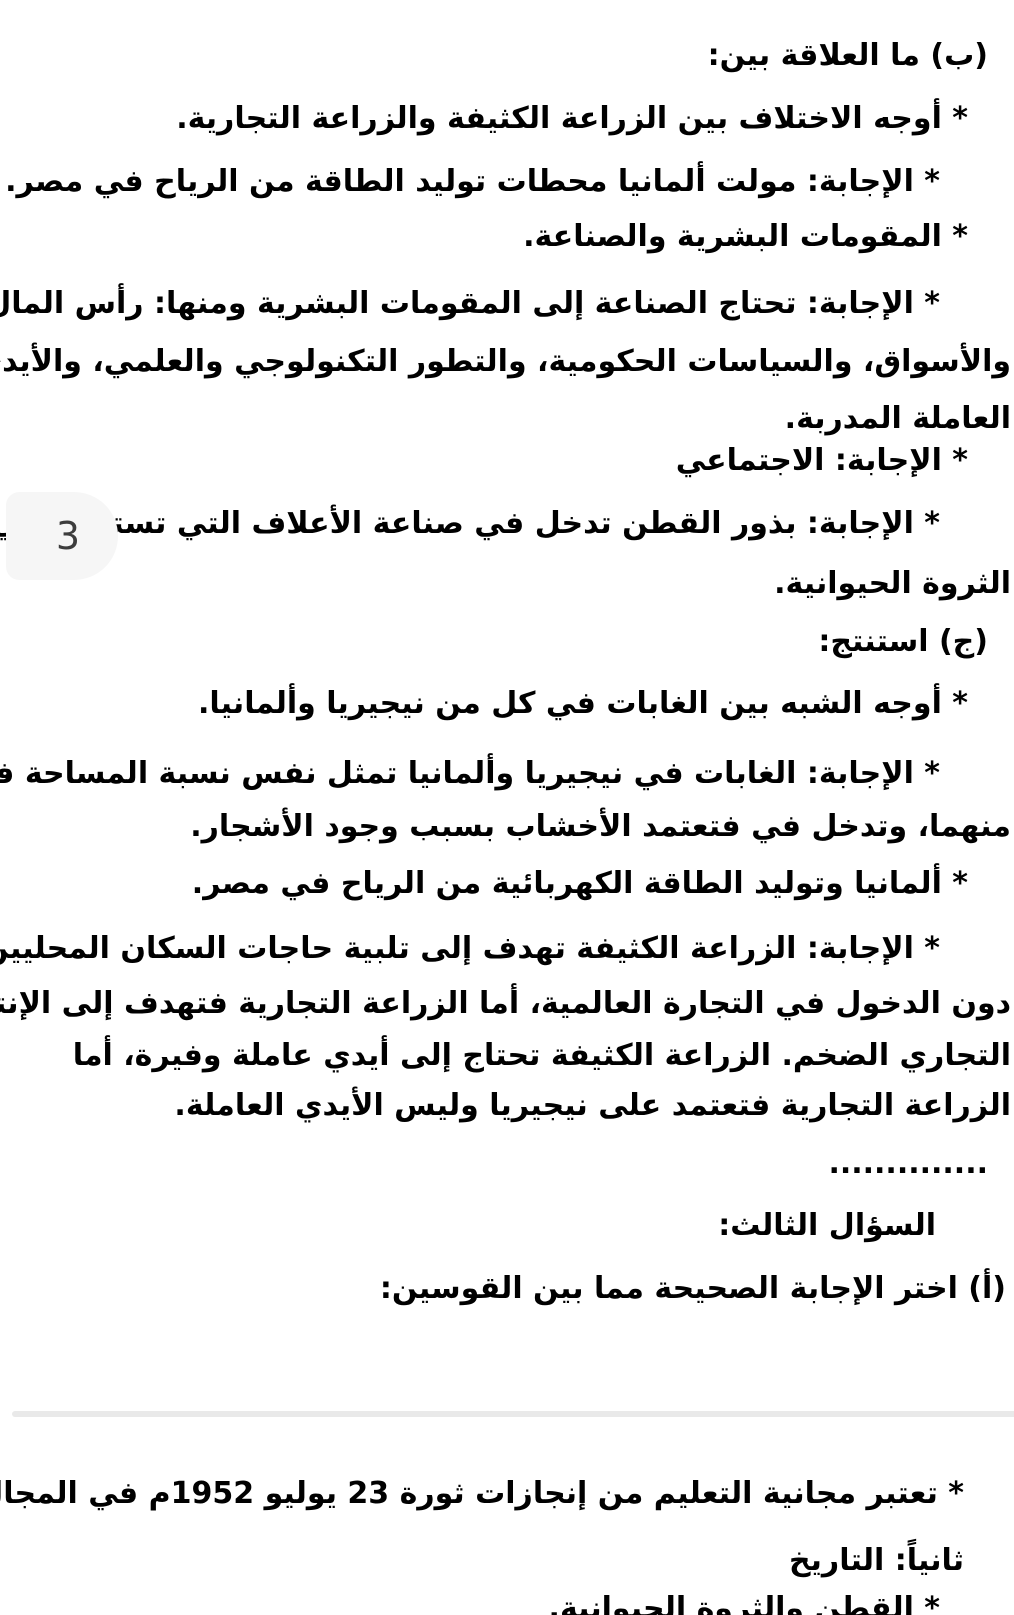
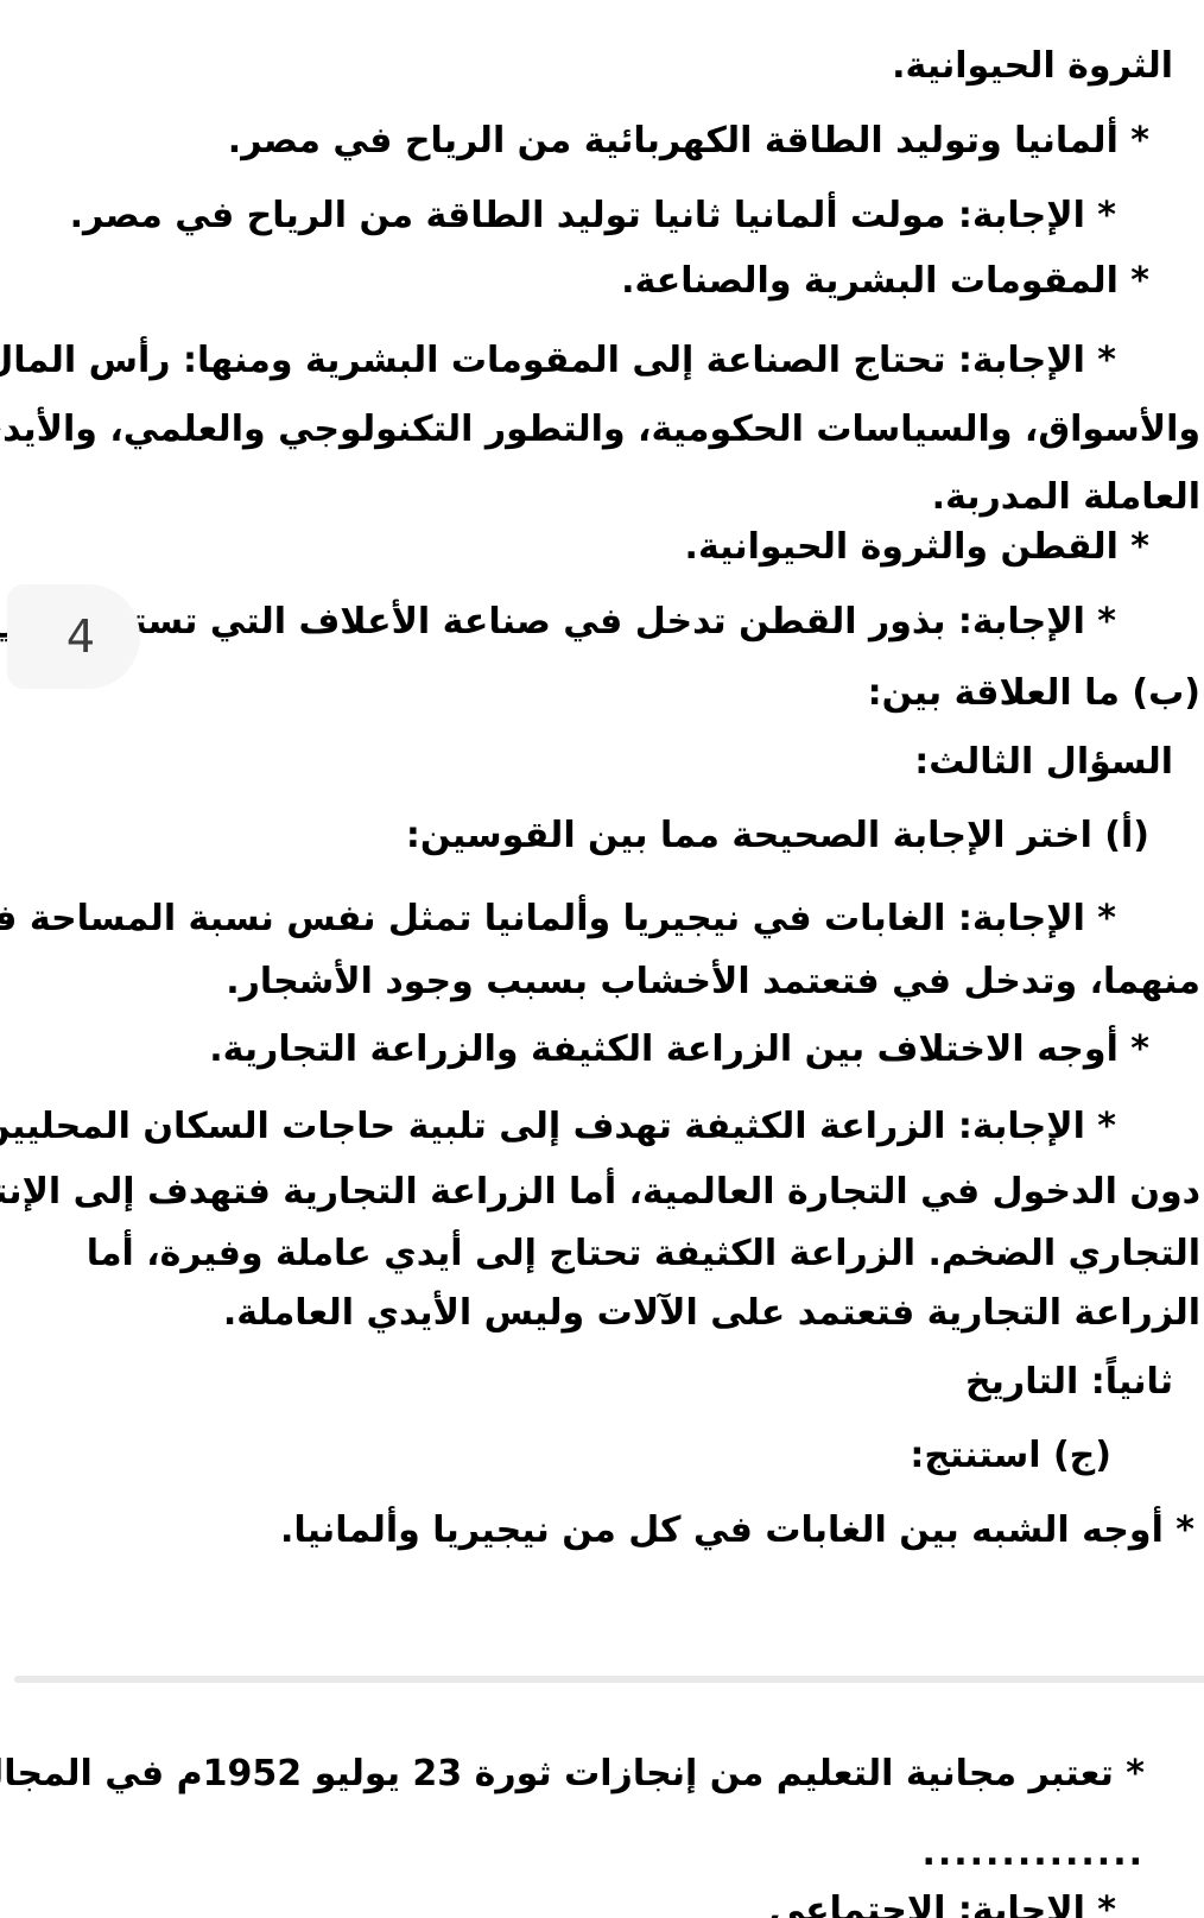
- (ب) ما العلاقة بين:
+ الثروة الحيوانية.
- * أوجه الاختلاف بين الزراعة الكثيفة والزراعة التجارية.
+ * ألمانيا وتوليد الطاقة الكهربائية من الرياح في مصر.
- * الإجابة: مولت ألمانيا محطات توليد الطاقة من الرياح في مصر.
+ * الإجابة: مولت ألمانيا ثانيا توليد الطاقة من الرياح في مصر.
  * المقومات البشرية والصناعة.
  * الإجابة: تحتاج الصناعة إلى المقومات البشرية ومنها: رأس الما
  والأسواق، والسياسات الحكومية، والتطور التكنولوجي والعلمي، والأيد
  العاملة المدربة.
- * الإجابة: الاجتماعي
+ * القطن والثروة الحيوانية.
  * الإجابة: بذور القطن تدخل في صناعة الأعلاف التي تست
- الثروة الحيوانية.
+ (ب) ما العلاقة بين:
- (ج) استنتج:
+ السؤال الثالث:
- * أوجه الشبه بين الغابات في كل من نيجيريا وألمانيا.
+ (أ) اختر الإجابة الصحيحة مما بين القوسين:
  * الإجابة: الغابات في نيجيريا وألمانيا تمثل نفس نسبة المساحة ف
  منهما، وتدخل في فتعتمد الأخشاب بسبب وجود الأشجار.
- * ألمانيا وتوليد الطاقة الكهربائية من الرياح في مصر.
+ * أوجه الاختلاف بين الزراعة الكثيفة والزراعة التجارية.
  * الإجابة: الزراعة الكثيفة تهدف إلى تلبية حاجات السكان المحليي
  دون الدخول في التجارة العالمية، أما الزراعة التجارية فتهدف إلى الإنت
  التجاري الضخم. الزراعة الكثيفة تحتاج إلى أيدي عاملة وفيرة، أما
- الزراعة التجارية فتعتمد على نيجيريا وليس الأيدي العاملة.
+ الزراعة التجارية فتعتمد على الآلات وليس الأيدي العاملة.
- ..............
+ ثانياً: التاريخ
- السؤال الثالث:
+ (ج) استنتج:
- (أ) اختر الإجابة الصحيحة مما بين القوسين:
+ * أوجه الشبه بين الغابات في كل من نيجيريا وألمانيا.
  * تعتبر مجانية التعليم من إنجازات ثورة 23 يوليو 1952م في المجا
- ثانياً: التاريخ
+ ..............
- * القطن والثروة الحيوانية.
+ * الإجابة: الاجتماعي
- 3
+ 4
